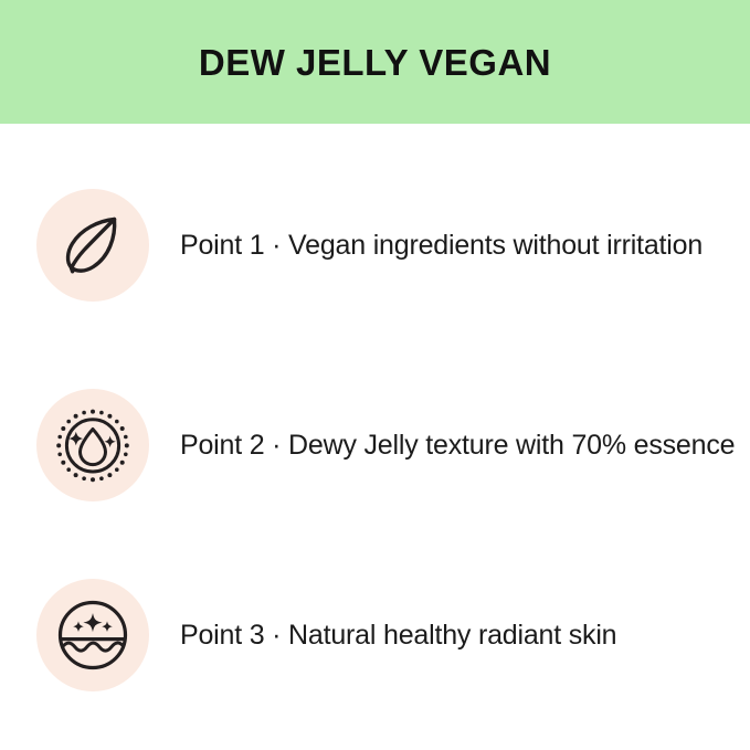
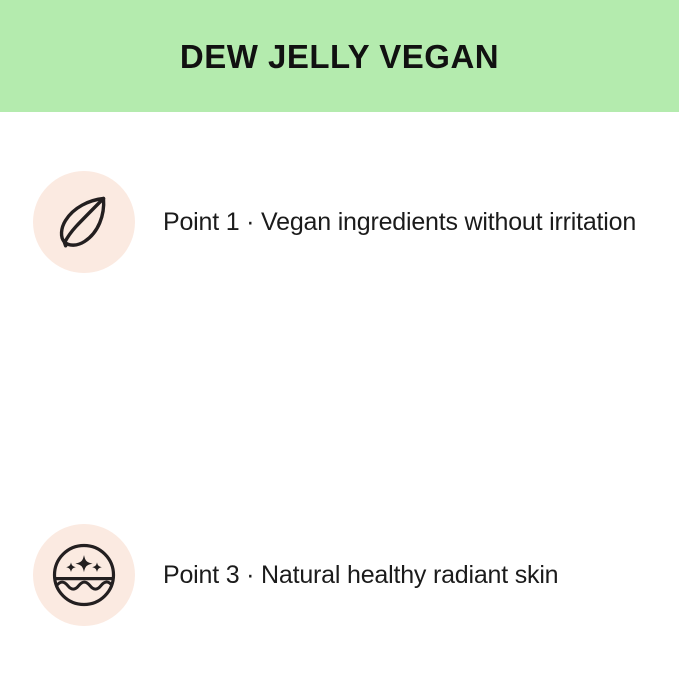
  DEW JELLY VEGAN
  Point 1 · Vegan ingredients without irritation
- Point 2 · Dewy Jelly texture with 70% essence
  Point 3 · Natural healthy radiant skin
